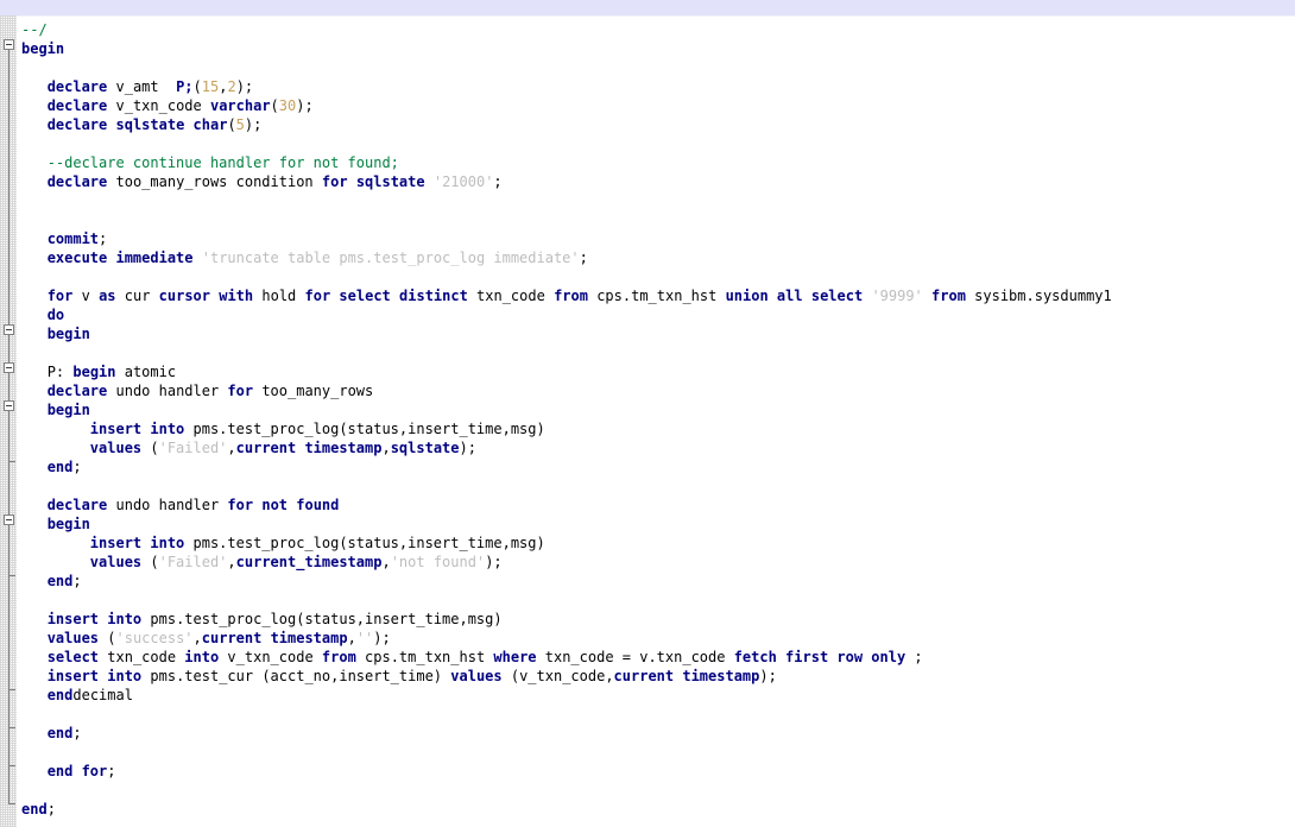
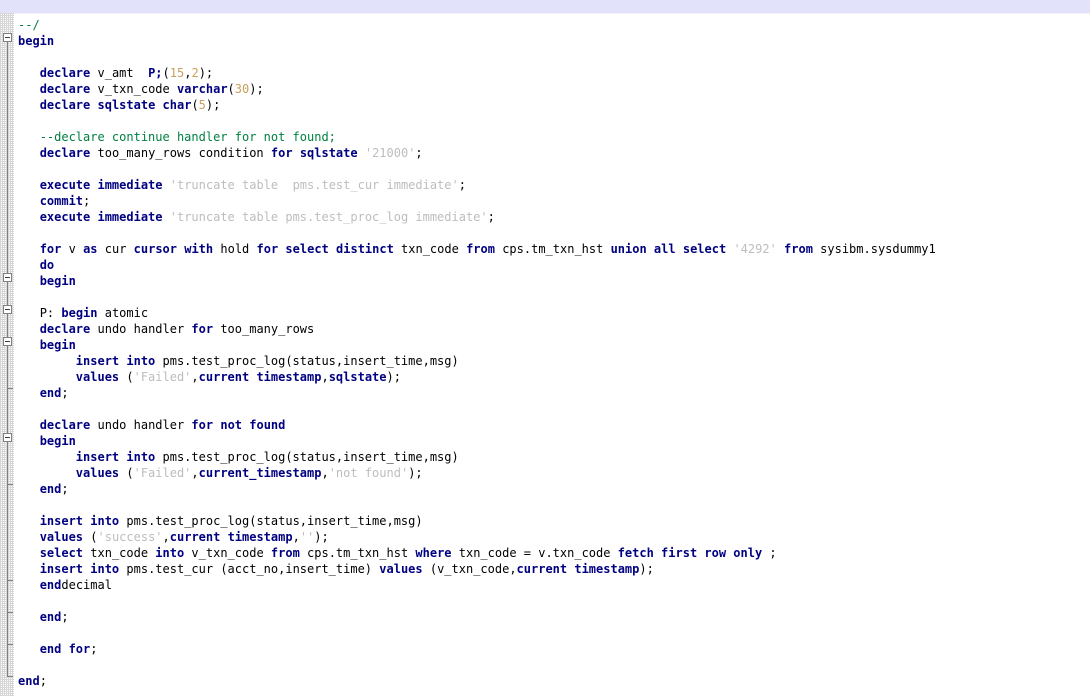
  --/
  begin
  declare v_amt P;(15,2);
  declare v_txn_code varchar(30);
  declare sqlstate char(5);
  --declare continue handler for not found;
  declare too_many_rows condition for sqlstate '21000';
+ execute immediate 'truncate table pms.test_cur immediate';
  commit;
  execute immediate 'truncate table pms.test_proc_log immediate';
- for v as cur cursor with hold for select distinct txn_code from cps.tm_txn_hst union all select '9999' from sysibm.sysdummy1
+ for v as cur cursor with hold for select distinct txn_code from cps.tm_txn_hst union all select '4292' from sysibm.sysdummy1
  do
  begin
  P: begin atomic
  declare undo handler for too_many_rows
  begin
  insert into pms.test_proc_log(status,insert_time,msg)
  values ('Failed',current timestamp,sqlstate);
  end;
  declare undo handler for not found
  begin
  insert into pms.test_proc_log(status,insert_time,msg)
  values ('Failed',current_timestamp,'not found');
  end;
  insert into pms.test_proc_log(status,insert_time,msg)
  values ('success',current timestamp,'');
  select txn_code into v_txn_code from cps.tm_txn_hst where txn_code = v.txn_code fetch first row only ;
  insert into pms.test_cur (acct_no,insert_time) values (v_txn_code,current timestamp);
  enddecimal
  end;
  end for;
  end;
